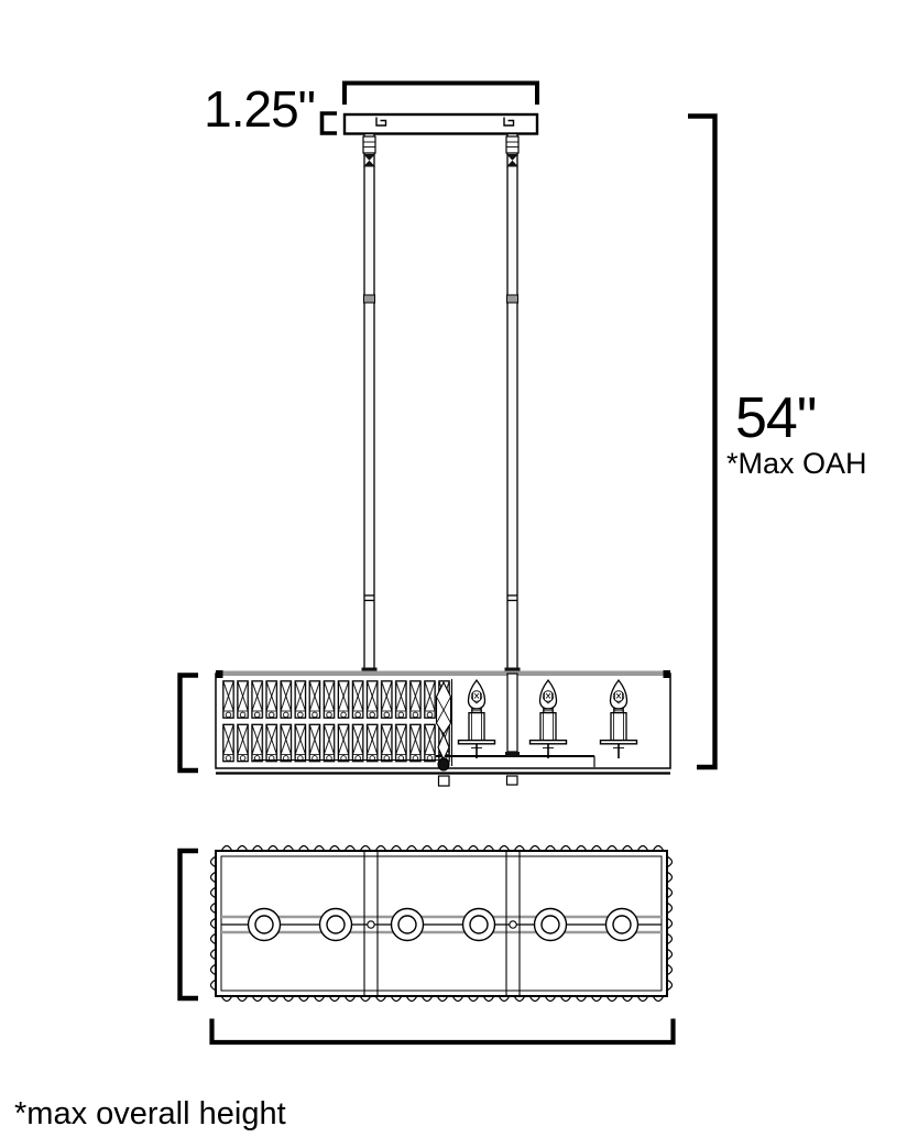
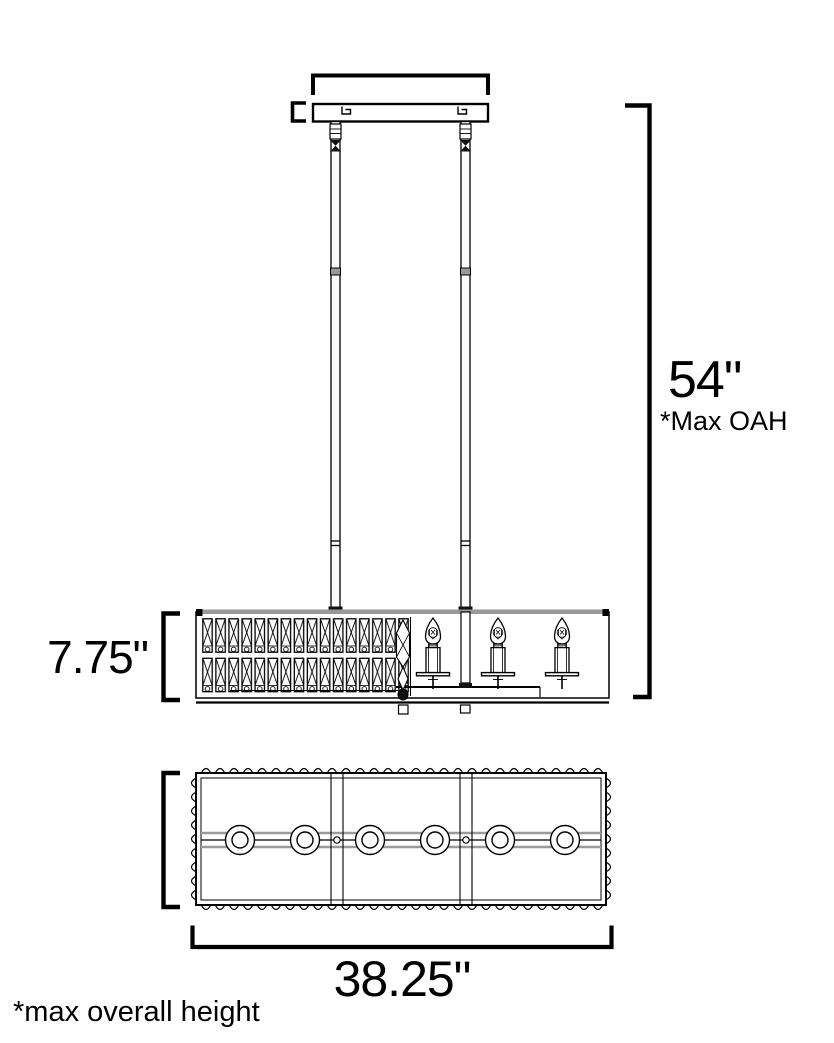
- 1.25"
  54"
  *Max OAH
+ 7.75"
+ 38.25"
  *max overall height
